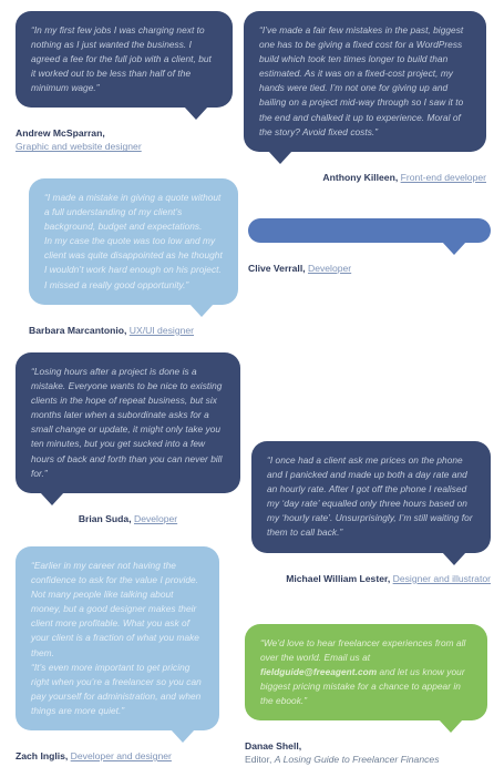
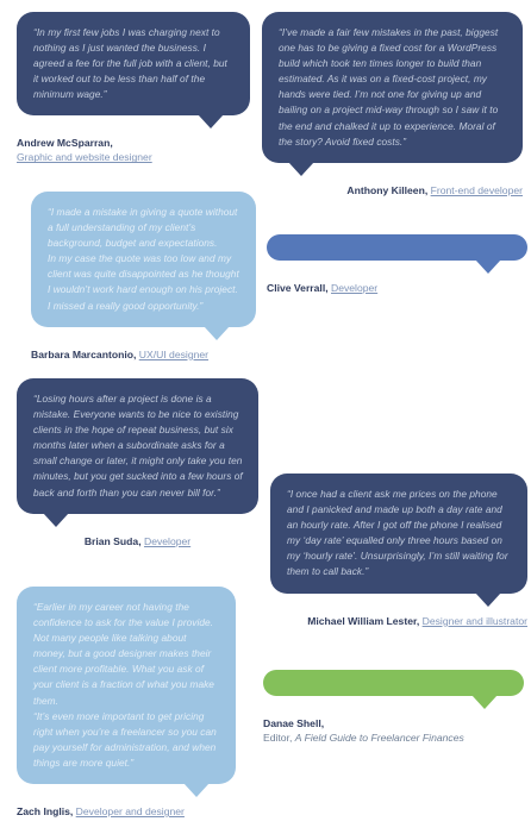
  “In my first few jobs I was charging next to nothing as I just wanted the business. I agreed a fee for the full job with a client, but it worked out to be less than half of the minimum wage.”
  Andrew McSparran,
  Graphic and website designer
  “I made a mistake in giving a quote without a full understanding of my client’s background, budget and expectations.
  In my case the quote was too low and my client was quite disappointed as he thought I wouldn’t work hard enough on his project. I missed a really good opportunity.”
  Barbara Marcantonio, UX/UI designer
- “Losing hours after a project is done is a mistake. Everyone wants to be nice to existing clients in the hope of repeat business, but six months later when a subordinate asks for a small change or update, it might only take you ten minutes, but you get sucked into a few hours of back and forth than you can never bill for.”
+ “Losing hours after a project is done is a mistake. Everyone wants to be nice to existing clients in the hope of repeat business, but six months later when a subordinate asks for a small change or later, it might only take you ten minutes, but you get sucked into a few hours of back and forth than you can never bill for.”
  Brian Suda, Developer
  “Earlier in my career not having the confidence to ask for the value I provide. Not many people like talking about money, but a good designer makes their client more profitable. What you ask of your client is a fraction of what you make them.
  “It’s even more important to get pricing right when you’re a freelancer so you can pay yourself for administration, and when things are more quiet.”
  Zach Inglis, Developer and designer
  “I’ve made a fair few mistakes in the past, biggest one has to be giving a fixed cost for a WordPress build which took ten times longer to build than estimated. As it was on a fixed-cost project, my hands were tied. I’m not one for giving up and bailing on a project mid-way through so I saw it to the end and chalked it up to experience. Moral of the story? Avoid fixed costs.”
  Anthony Killeen, Front-end developer
  Clive Verrall, Developer
  “I once had a client ask me prices on the phone and I panicked and made up both a day rate and an hourly rate. After I got off the phone I realised my ‘day rate’ equalled only three hours based on my ‘hourly rate’. Unsurprisingly, I’m still waiting for them to call back.”
  Michael William Lester, Designer and illustrator
- “We’d love to hear freelancer experiences from all over the world. Email us at fieldguide@freeagent.com and let us know your biggest pricing mistake for a chance to appear in the ebook.”
  Danae Shell,
- Editor, A Losing Guide to Freelancer Finances
+ Editor, A Field Guide to Freelancer Finances
